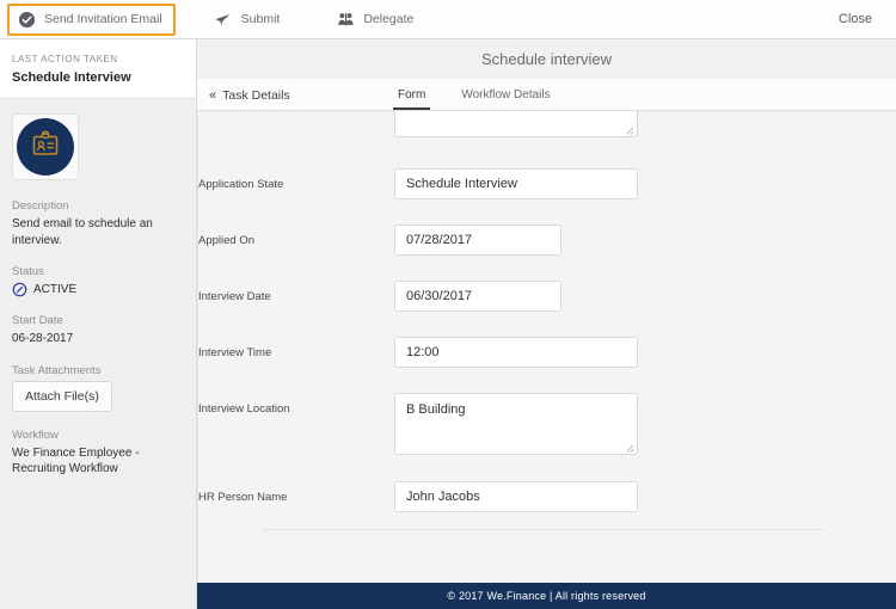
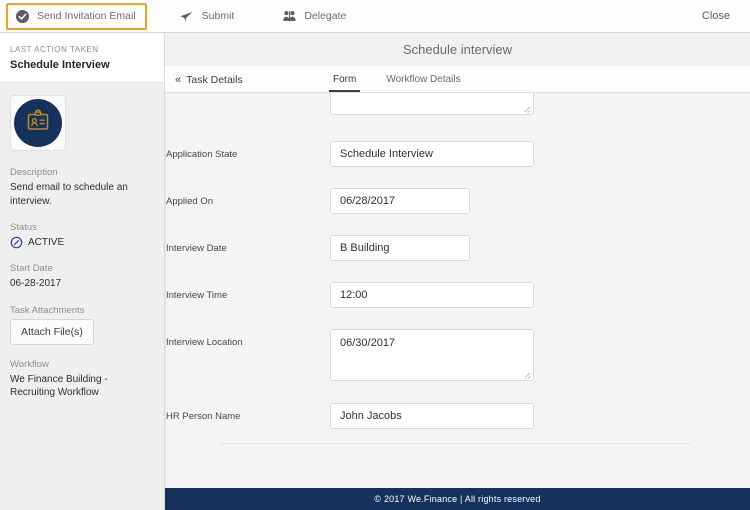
  Send Invitation Email
  Submit
  Delegate
  Close
  Schedule interview
  LAST ACTION TAKEN
  Schedule Interview
  Description
  Send email to schedule an interview.
  Status
  ACTIVE
  Start Date
  06-28-2017
  Task Attachments
  Attach File(s)
  Workflow
- We Finance Employee - Recruiting Workflow
+ We Finance Building - Recruiting Workflow
  «
  Task Details
  Form
  Workflow Details
  Application State
  Schedule Interview
  Applied On
- 07/28/2017
+ 06/28/2017
  Interview Date
- 06/30/2017
+ B Building
  Interview Time
  12:00
  Interview Location
- B Building
+ 06/30/2017
  HR Person Name
  John Jacobs
  © 2017 We.Finance | All rights reserved
